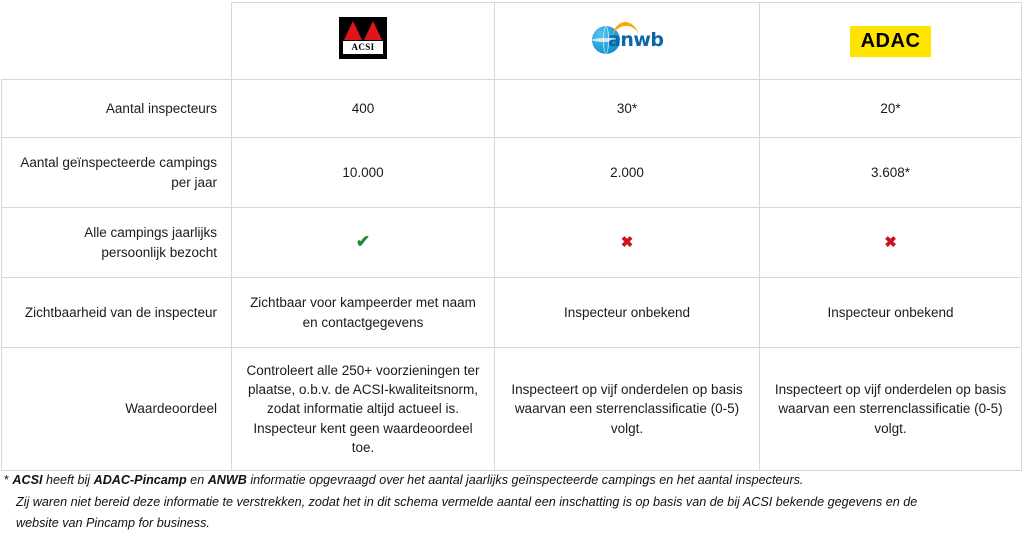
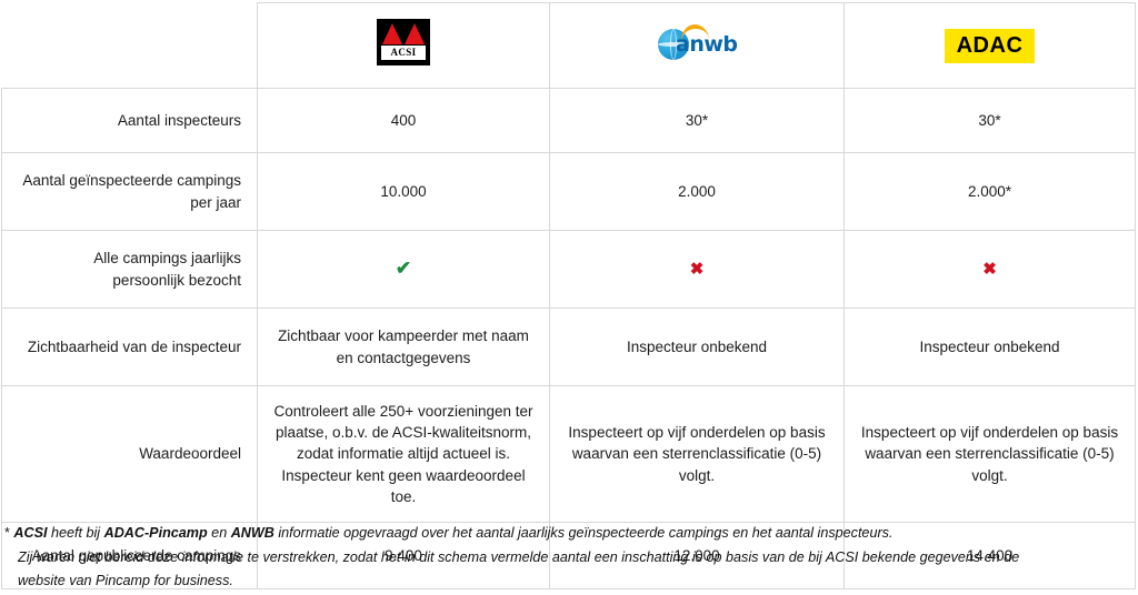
  	ACSI	anwb	ADAC
- Aantal inspecteurs	400	30*	20*
+ Aantal inspecteurs	400	30*	30*
- Aantal geïnspecteerde campings per jaar	10.000	2.000	3.608*
+ Aantal geïnspecteerde campings per jaar	10.000	2.000	2.000*
  Alle campings jaarlijks persoonlijk bezocht	✔	✖	✖
  Zichtbaarheid van de inspecteur	Zichtbaar voor kampeerder met naam en contactgegevens	Inspecteur onbekend	Inspecteur onbekend
  Waardeoordeel	Controleert alle 250+ voorzieningen ter plaatse, o.b.v. de ACSI-kwaliteitsnorm, zodat informatie altijd actueel is. Inspecteur kent geen waardeoordeel toe.	Inspecteert op vijf onderdelen op basis waarvan een sterrenclassificatie (0-5) volgt.	Inspecteert op vijf onderdelen op basis waarvan een sterrenclassificatie (0-5) volgt.
+ Aantal gepubliceerde campings	9.400	12.000	14.400
  * ACSI heeft bij ADAC-Pincamp en ANWB informatie opgevraagd over het aantal jaarlijks geïnspecteerde campings en het aantal inspecteurs.
  Zij waren niet bereid deze informatie te verstrekken, zodat het in dit schema vermelde aantal een inschatting is op basis van de bij ACSI bekende gegevens en de
  website van Pincamp for business.
